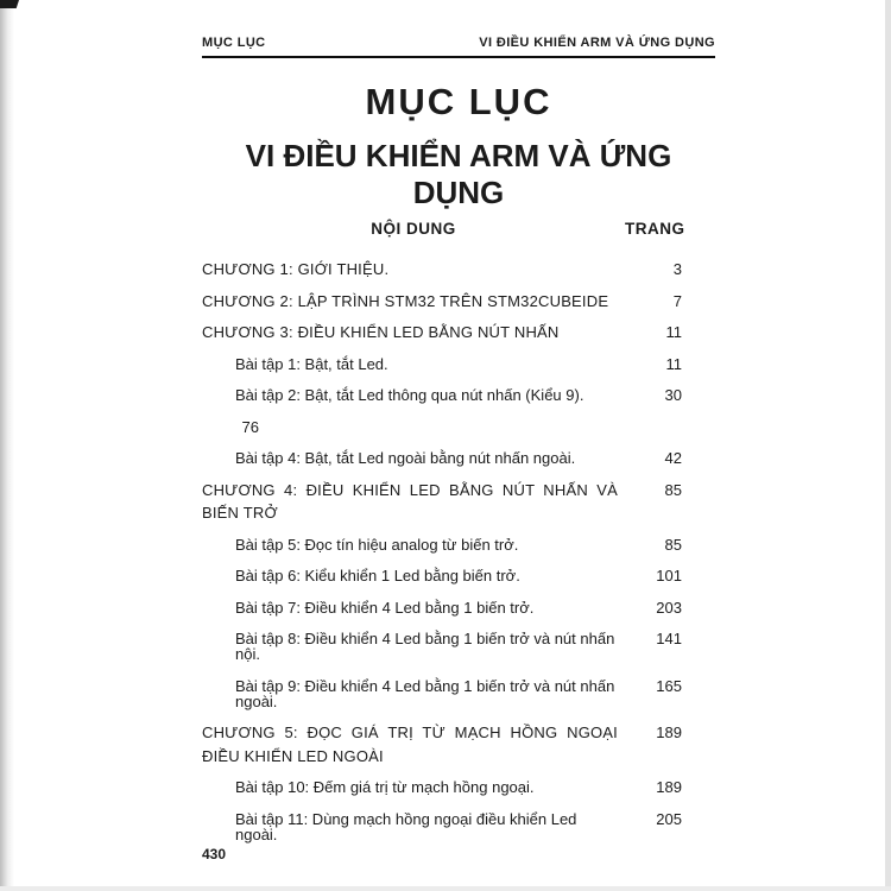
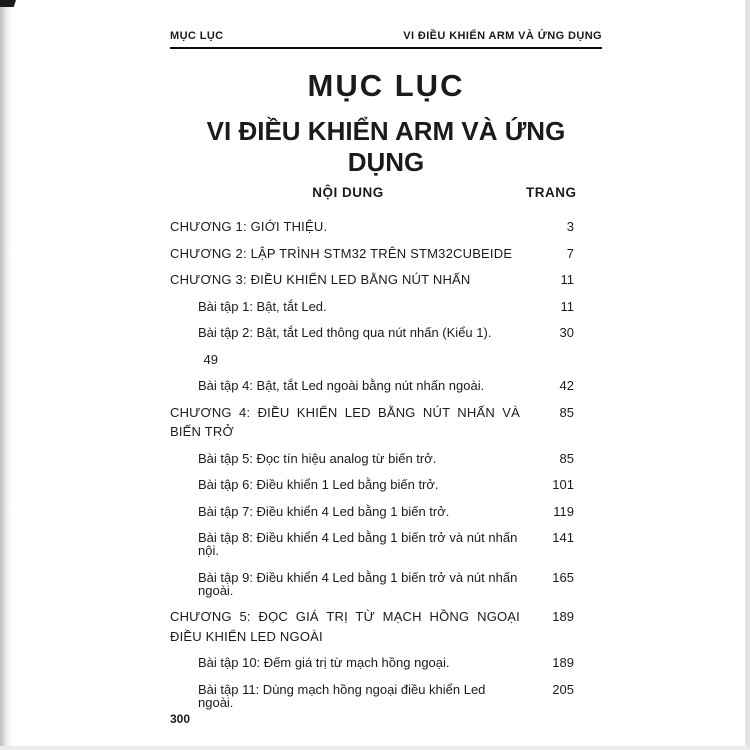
  MỤC LỤC
  VI ĐIỀU KHIỂN ARM VÀ ỨNG DỤNG
  MỤC LỤC
  VI ĐIỀU KHIỂN ARM VÀ ỨNG DỤNG
  NỘI DUNG
  TRANG
  CHƯƠNG 1: GIỚI THIỆU.
  3
  CHƯƠNG 2: LẬP TRÌNH STM32 TRÊN STM32CUBEIDE
  7
  CHƯƠNG 3: ĐIỀU KHIỂN LED BẰNG NÚT NHẤN
  11
  Bài tập 1: Bật, tắt Led.
  11
- Bài tập 2: Bật, tắt Led thông qua nút nhấn (Kiểu 9).
+ Bài tập 2: Bật, tắt Led thông qua nút nhấn (Kiểu 1).
  30
- 76
+ 49
  Bài tập 4: Bật, tắt Led ngoài bằng nút nhấn ngoài.
  42
  CHƯƠNG 4: ĐIỀU KHIỂN LED BẰNG NÚT NHẤN VÀ
  BIẾN TRỞ
  85
  Bài tập 5: Đọc tín hiệu analog từ biến trở.
  85
- Bài tập 6: Kiểu khiển 1 Led bằng biến trở.
+ Bài tập 6: Điều khiển 1 Led bằng biến trở.
  101
  Bài tập 7: Điều khiển 4 Led bằng 1 biến trở.
- 203
+ 119
  Bài tập 8: Điều khiển 4 Led bằng 1 biến trở và nút nhấn nội.
  141
  Bài tập 9: Điều khiển 4 Led bằng 1 biến trở và nút nhấn ngoài.
  165
  CHƯƠNG 5: ĐỌC GIÁ TRỊ TỪ MẠCH HỒNG NGOẠI
  ĐIỀU KHIỂN LED NGOÀI
  189
  Bài tập 10: Đếm giá trị từ mạch hồng ngoại.
  189
  Bài tập 11: Dùng mạch hồng ngoại điều khiển Led ngoài.
  205
- 430
+ 300
